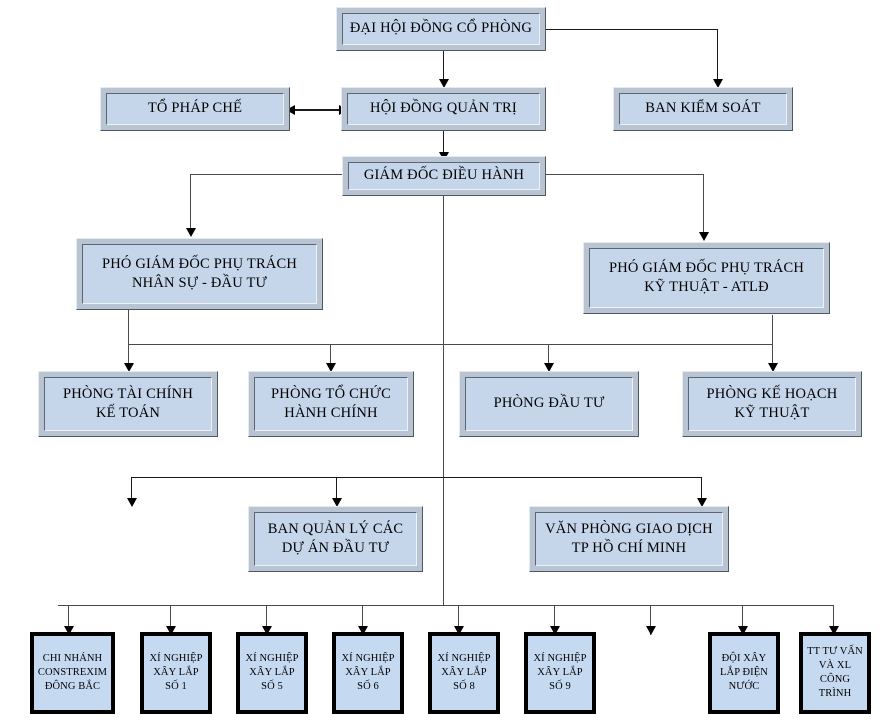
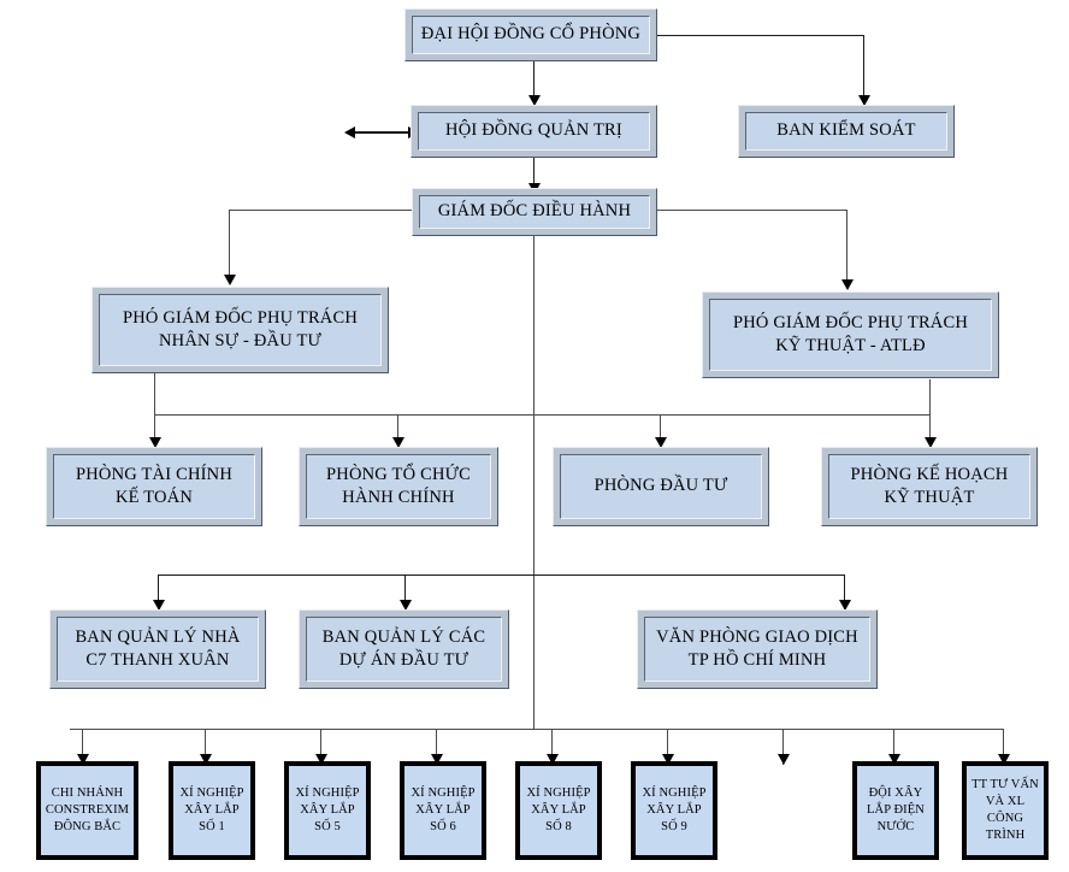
  ĐẠI HỘI ĐỒNG CỔ PHÒNG
- TỔ PHÁP CHẾ
  HỘI ĐỒNG QUẢN TRỊ
  BAN KIỂM SOÁT
  GIÁM ĐỐC ĐIỀU HÀNH
  PHÓ GIÁM ĐỐC PHỤ TRÁCH
  NHÂN SỰ - ĐẦU TƯ
  PHÓ GIÁM ĐỐC PHỤ TRÁCH
  KỸ THUẬT - ATLĐ
  PHÒNG TÀI CHÍNH
  KẾ TOÁN
  PHÒNG TỔ CHỨC
  HÀNH CHÍNH
  PHÒNG ĐẦU TƯ
  PHÒNG KẾ HOẠCH
  KỸ THUẬT
+ BAN QUẢN LÝ NHÀ
+ C7 THANH XUÂN
  BAN QUẢN LÝ CÁC
  DỰ ÁN ĐẦU TƯ
  VĂN PHÒNG GIAO DỊCH
  TP HỒ CHÍ MINH
  CHI NHÁNH
  CONSTREXIM
  ĐÔNG BẮC
  XÍ NGHIỆP
  XÂY LẮP
  SỐ 1
  XÍ NGHIỆP
  XÂY LẮP
  SỐ 5
  XÍ NGHIỆP
  XÂY LẮP
  SỐ 6
  XÍ NGHIỆP
  XÂY LẮP
  SỐ 8
  XÍ NGHIỆP
  XÂY LẮP
  SỐ 9
  ĐỘI XÂY
  LẮP ĐIỆN
  NƯỚC
  TT TƯ VẤN
  VÀ XL
  CÔNG
  TRÌNH
